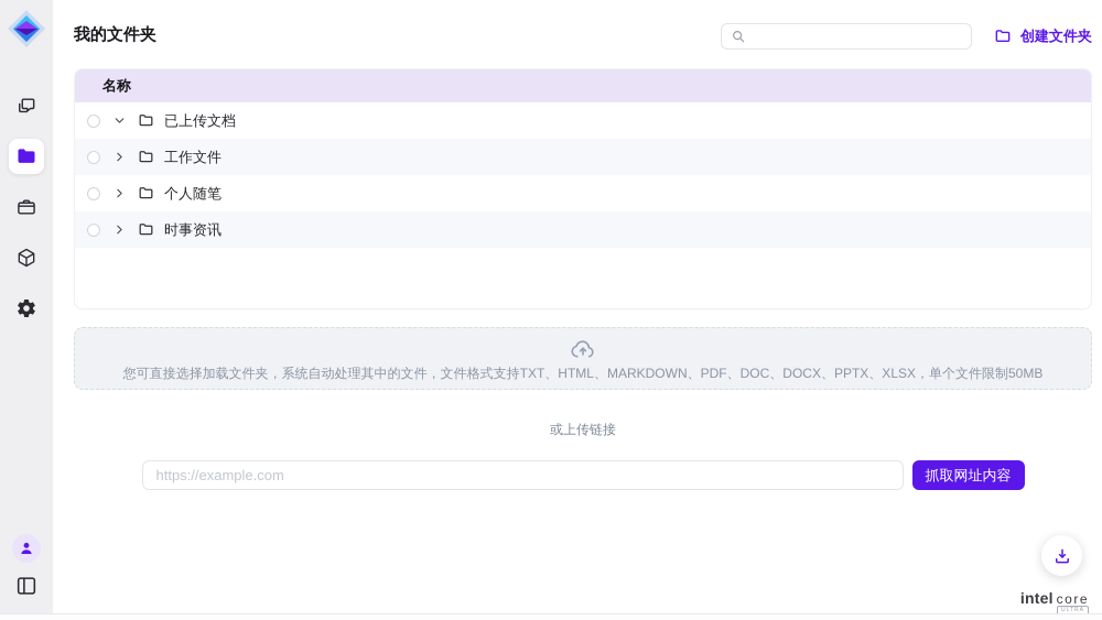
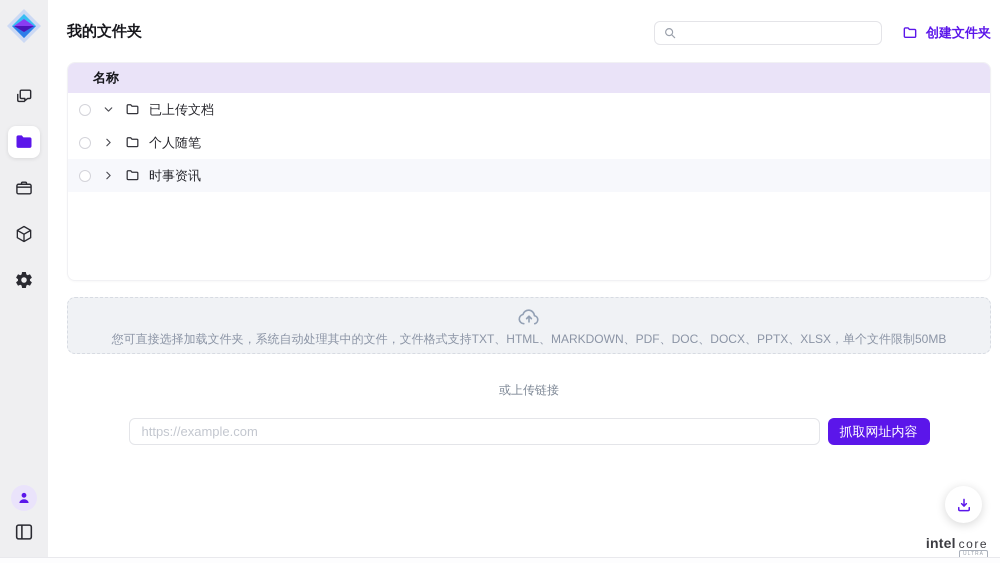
  我的文件夹
  创建文件夹
  名称
  已上传文档
- 工作文件
  个人随笔
  时事资讯
  您可直接选择加载文件夹，系统自动处理其中的文件，文件格式支持TXT、HTML、MARKDOWN、PDF、DOC、DOCX、PPTX、XLSX，单个文件限制50MB
  或上传链接
  https://example.com
  抓取网址内容
  intel
  core
